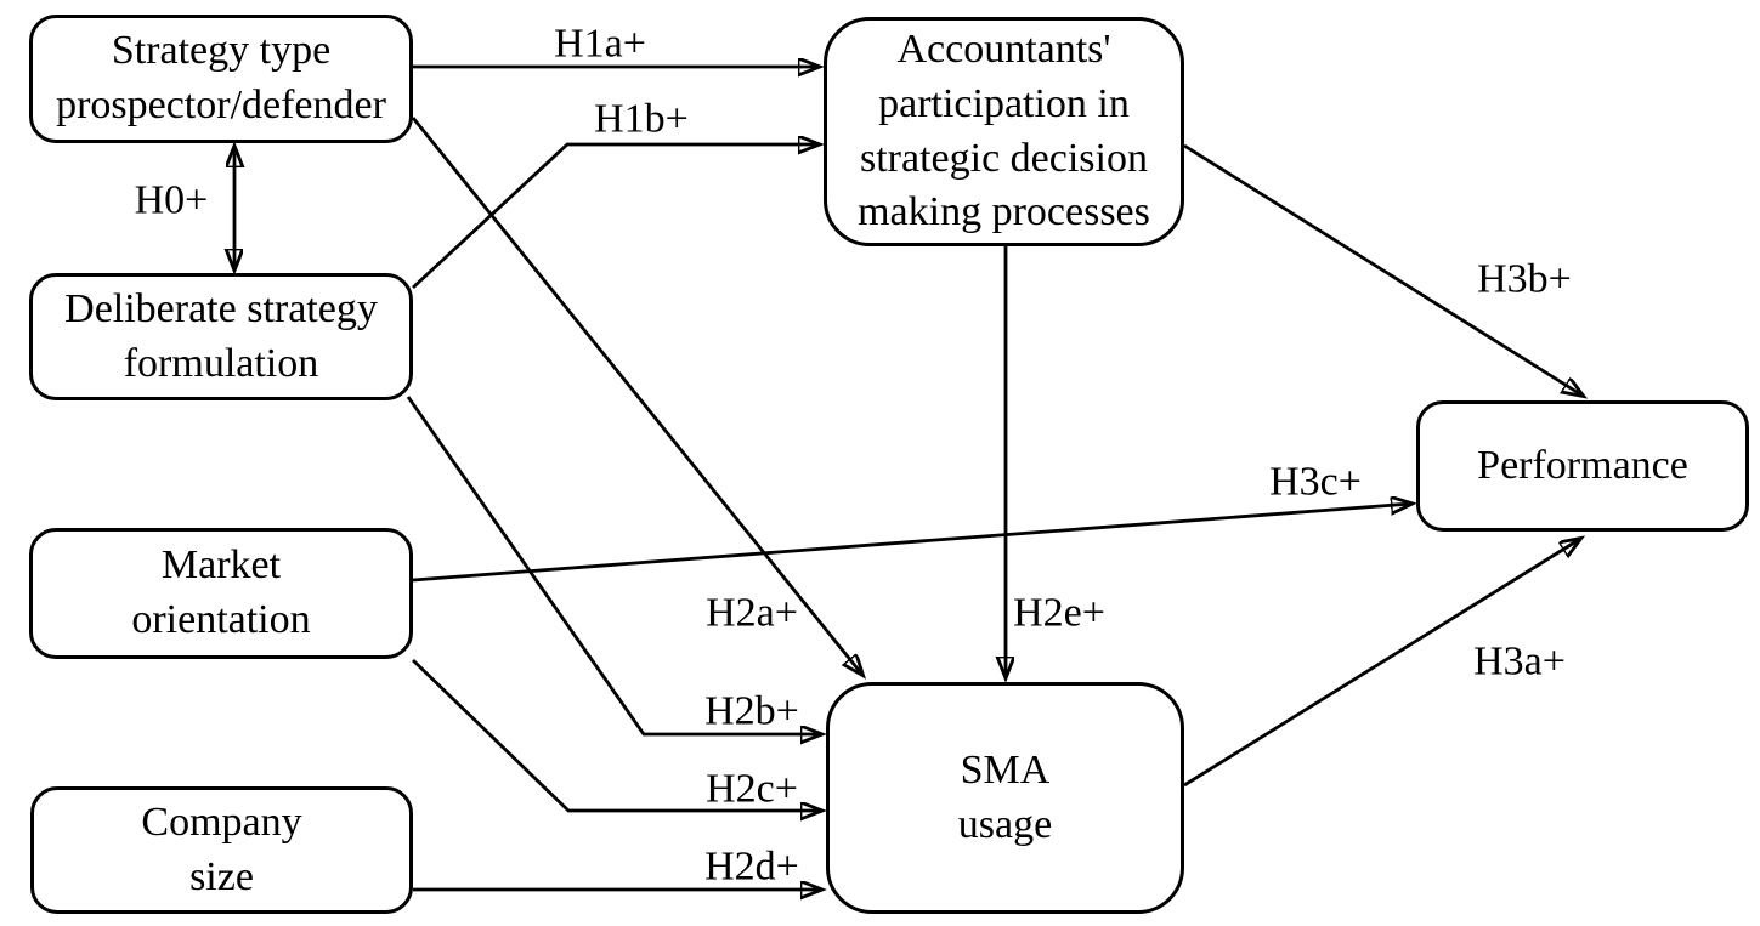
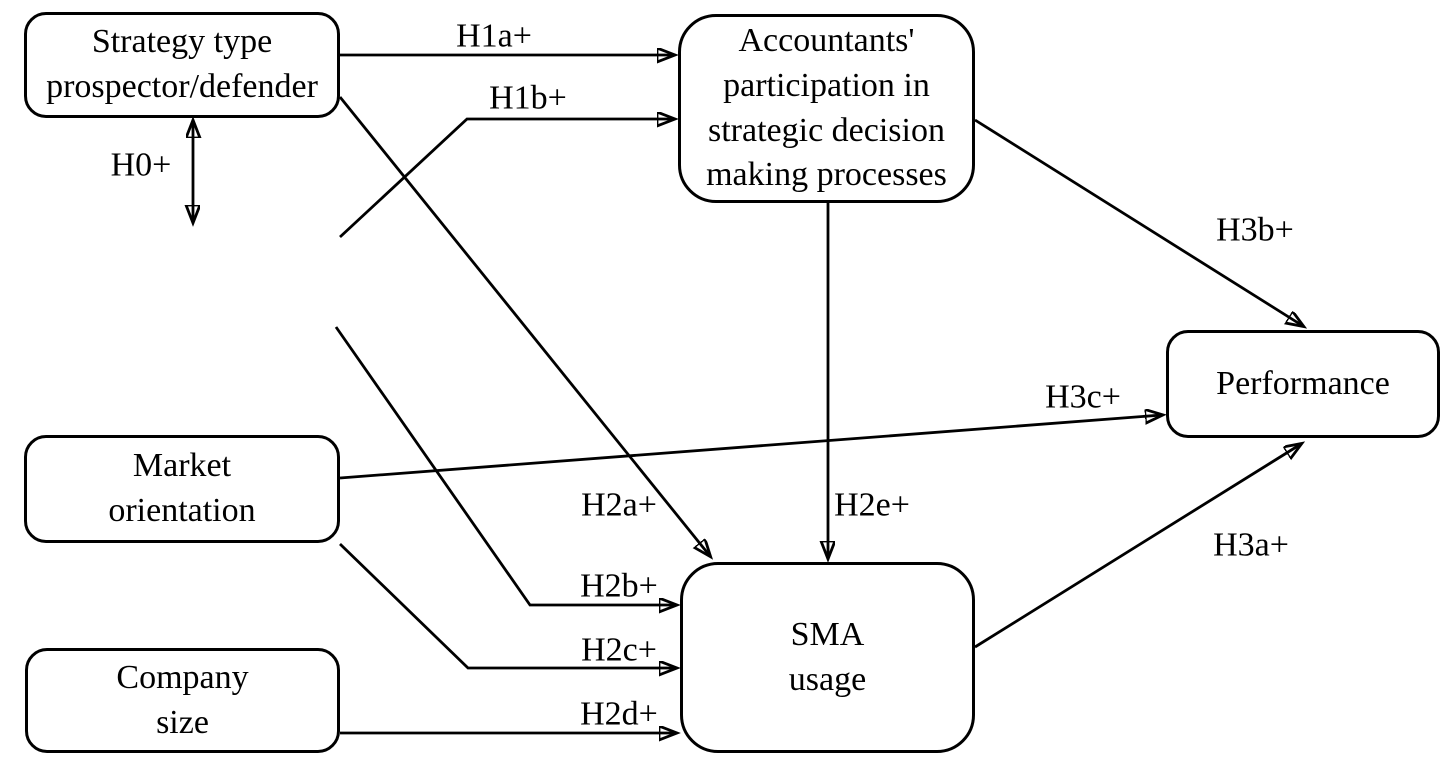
  Strategy type
  prospector/defender
- Deliberate strategy
- formulation
  Market
  orientation
  Company
  size
  Accountants'
  participation in
  strategic decision
  making processes
  SMA
  usage
  Performance
  H0+
  H1a+
  H1b+
  H2a+
  H2b+
  H2c+
  H2d+
  H2e+
  H3a+
  H3b+
  H3c+
